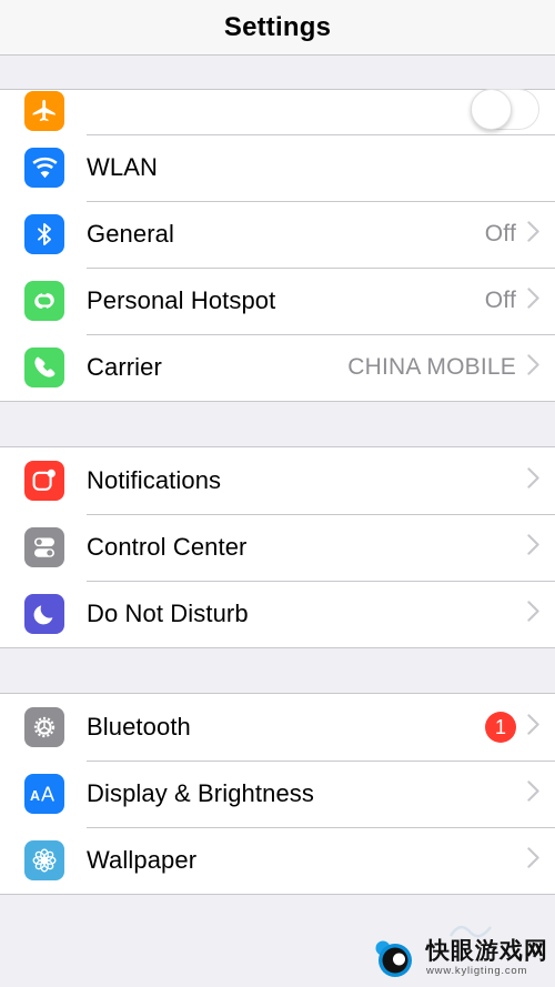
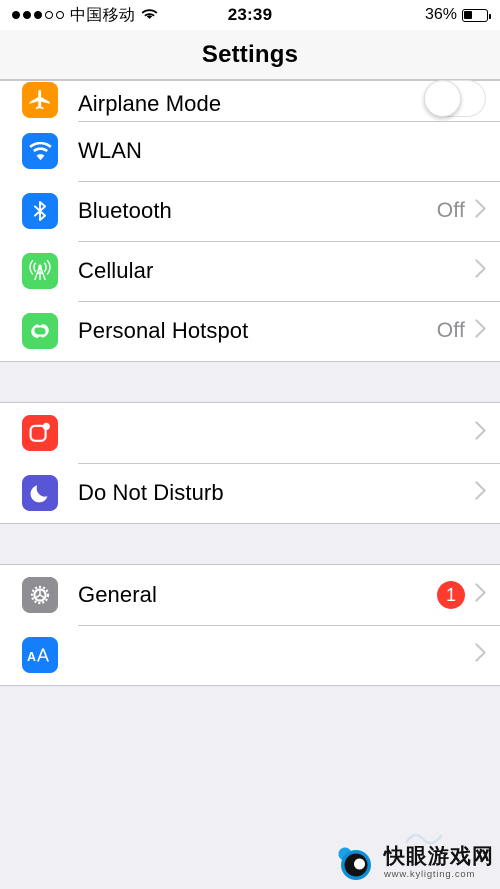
+ 中国移动
+ 23:39
+ 36%
  Settings
+ Airplane Mode
  WLAN
- General
+ Bluetooth
  Off
+ Cellular
  Personal Hotspot
  Off
- Carrier
- CHINA MOBILE
- Notifications
- Control Center
  Do Not Disturb
- Bluetooth
+ General
  1
  A
  A
- Display & Brightness
- Wallpaper
  快眼游戏网
  www.kyligting.com
